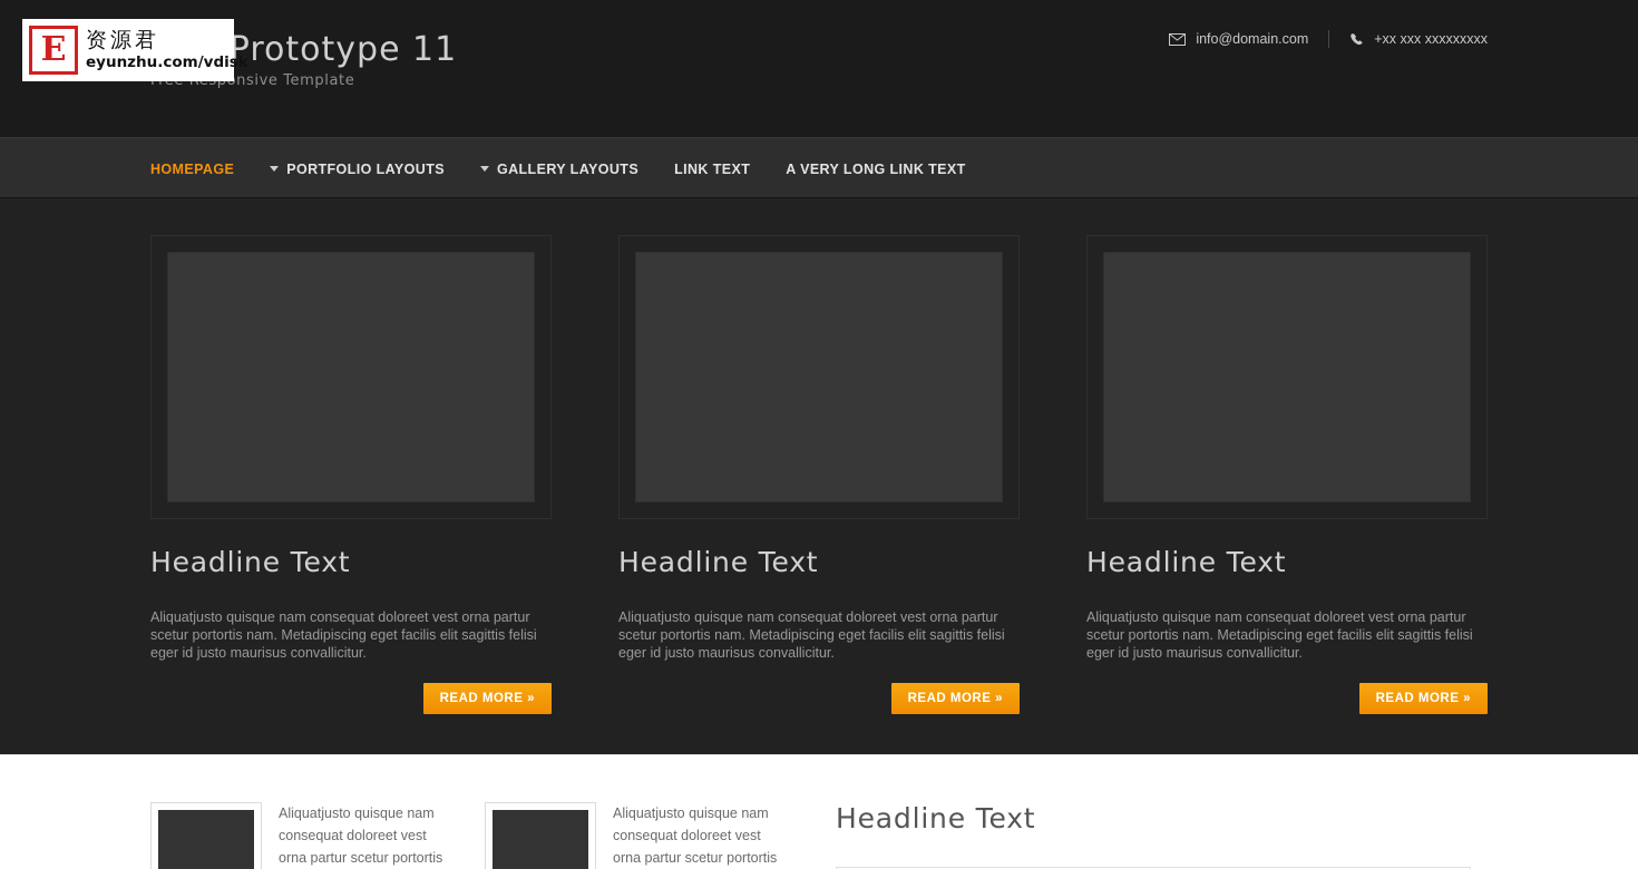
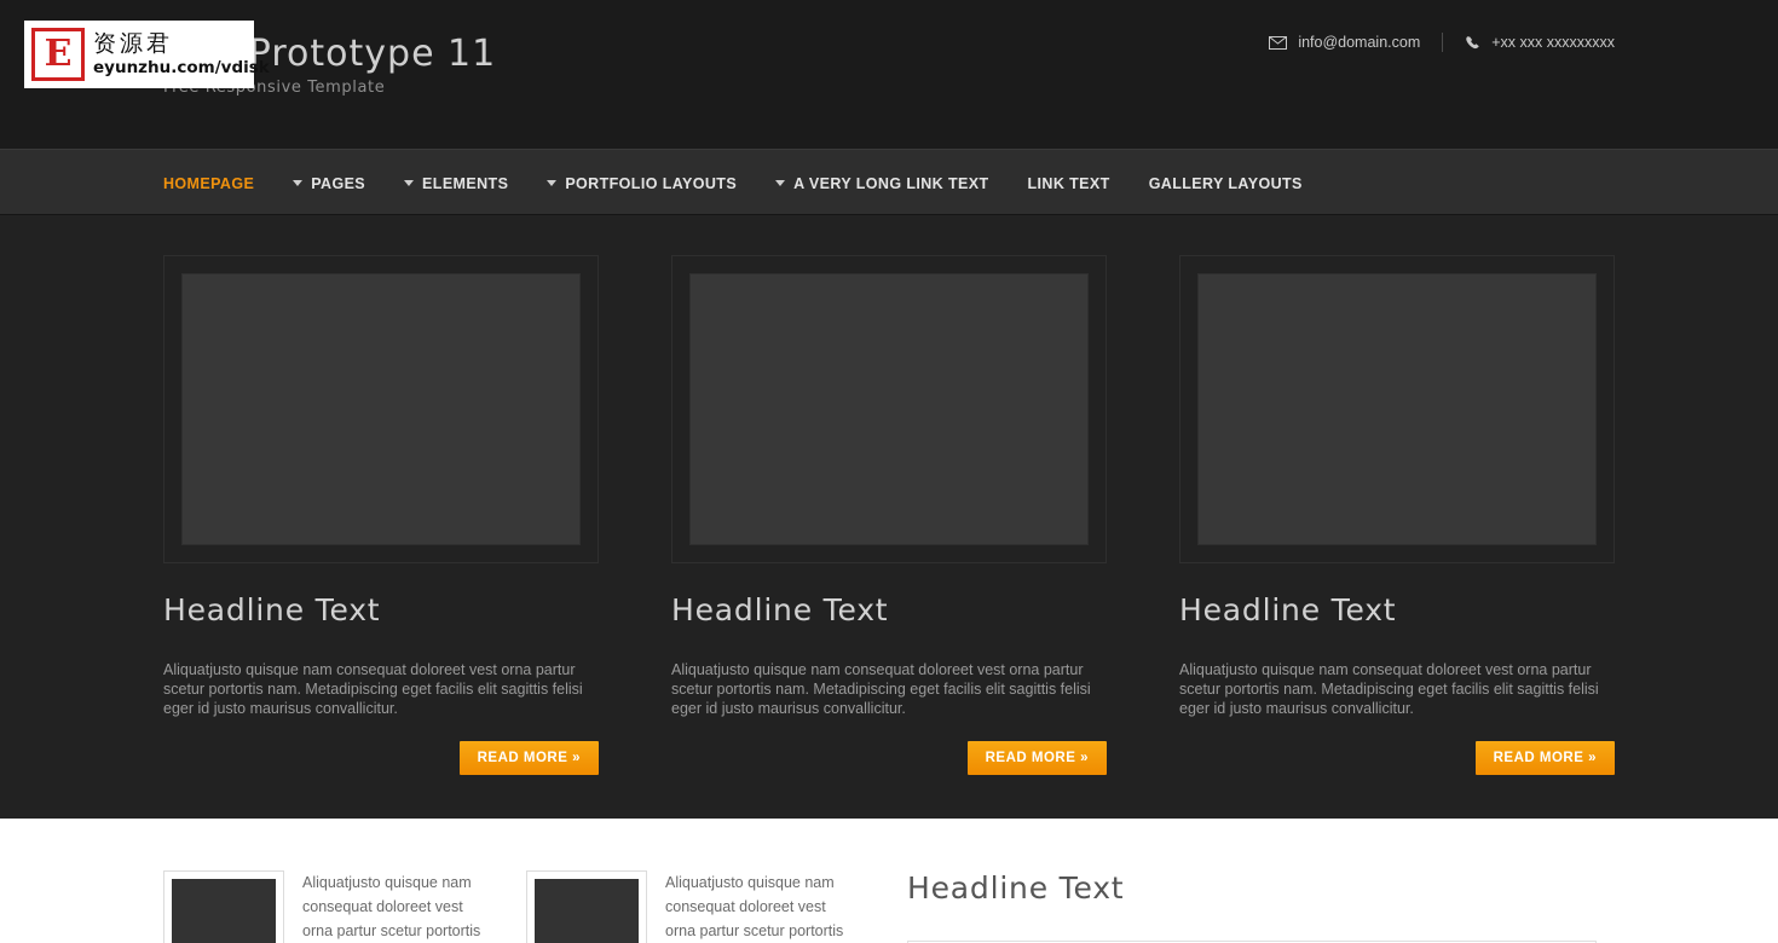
  Prototype 11
  info@domain.com
  +xx xxx xxxxxxxxx
  HOMEPAGE
+ PAGES
+ ELEMENTS
  PORTFOLIO LAYOUTS
- GALLERY LAYOUTS
+ A VERY LONG LINK TEXT
  LINK TEXT
- A VERY LONG LINK TEXT
+ GALLERY LAYOUTS
  Headline Text
  Aliquatjusto quisque nam consequat doloreet vest orna partur scetur portortis nam. Metadipiscing eget facilis elit sagittis felisi eger id justo maurisus convallicitur.
  READ MORE »
  Headline Text
  Aliquatjusto quisque nam consequat doloreet vest orna partur scetur portortis nam. Metadipiscing eget facilis elit sagittis felisi eger id justo maurisus convallicitur.
  READ MORE »
  Headline Text
  Aliquatjusto quisque nam consequat doloreet vest orna partur scetur portortis nam. Metadipiscing eget facilis elit sagittis felisi eger id justo maurisus convallicitur.
  READ MORE »
  Aliquatjusto quisque nam consequat doloreet vest orna partur scetur portortis
  Aliquatjusto quisque nam consequat doloreet vest orna partur scetur portortis
  Headline Text
  E
  资源君
  eyunzhu.com/vdisk
